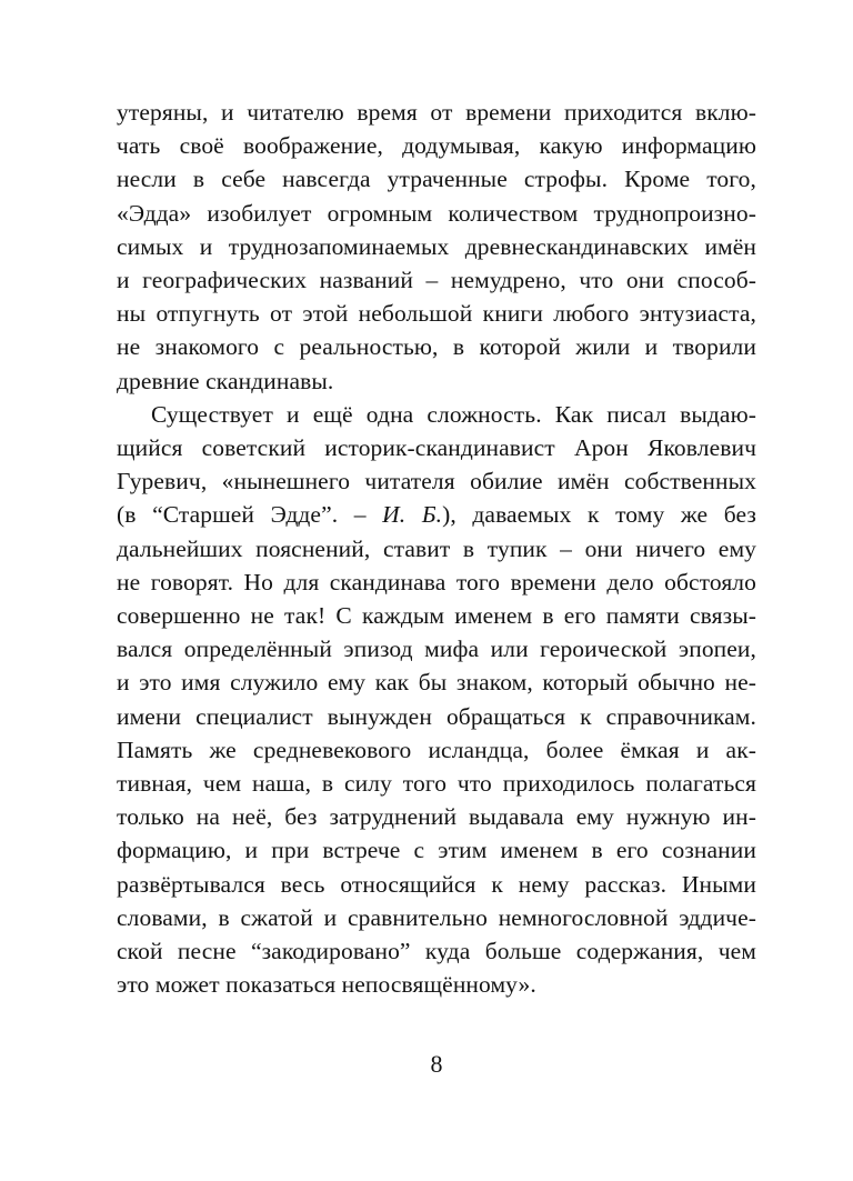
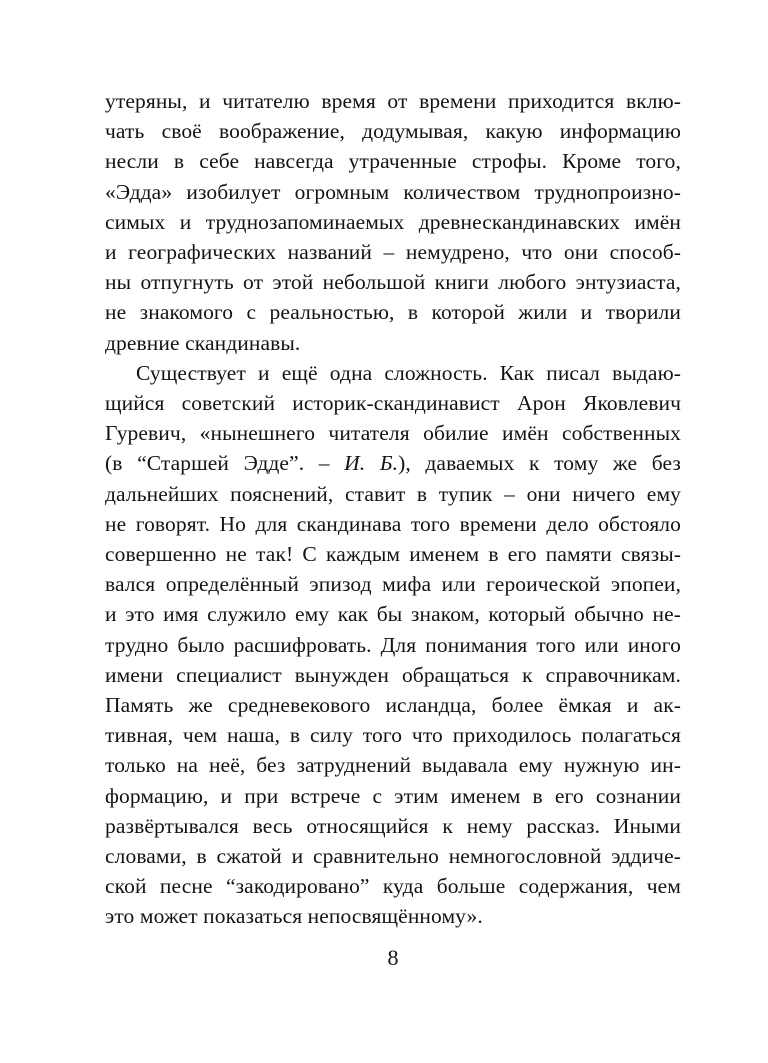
  утеряны, и читателю время от времени приходится вклю-
  чать своё воображение, додумывая, какую информацию
  несли в себе навсегда утраченные строфы. Кроме того,
  «Эдда» изобилует огромным количеством труднопроизно-
  симых и труднозапоминаемых древнескандинавских имён
  и географических названий – немудрено, что они способ-
  ны отпугнуть от этой небольшой книги любого энтузиаста,
  не знакомого с реальностью, в которой жили и творили
  древние скандинавы.
  Существует и ещё одна сложность. Как писал выдаю-
  щийся советский историк-скандинавист Арон Яковлевич
  Гуревич, «нынешнего читателя обилие имён собственных
  (в “Старшей Эдде”. – И. Б.), даваемых к тому же без
  дальнейших пояснений, ставит в тупик – они ничего ему
  не говорят. Но для скандинава того времени дело обстояло
  совершенно не так! С каждым именем в его памяти связы-
  вался определённый эпизод мифа или героической эпопеи,
  и это имя служило ему как бы знаком, который обычно не-
+ трудно было расшифровать. Для понимания того или иного
  имени специалист вынужден обращаться к справочникам.
  Память же средневекового исландца, более ёмкая и ак-
  тивная, чем наша, в силу того что приходилось полагаться
  только на неё, без затруднений выдавала ему нужную ин-
  формацию, и при встрече с этим именем в его сознании
  развёртывался весь относящийся к нему рассказ. Иными
  словами, в сжатой и сравнительно немногословной эддиче-
  ской песне “закодировано” куда больше содержания, чем
  это может показаться непосвящённому».
  8
